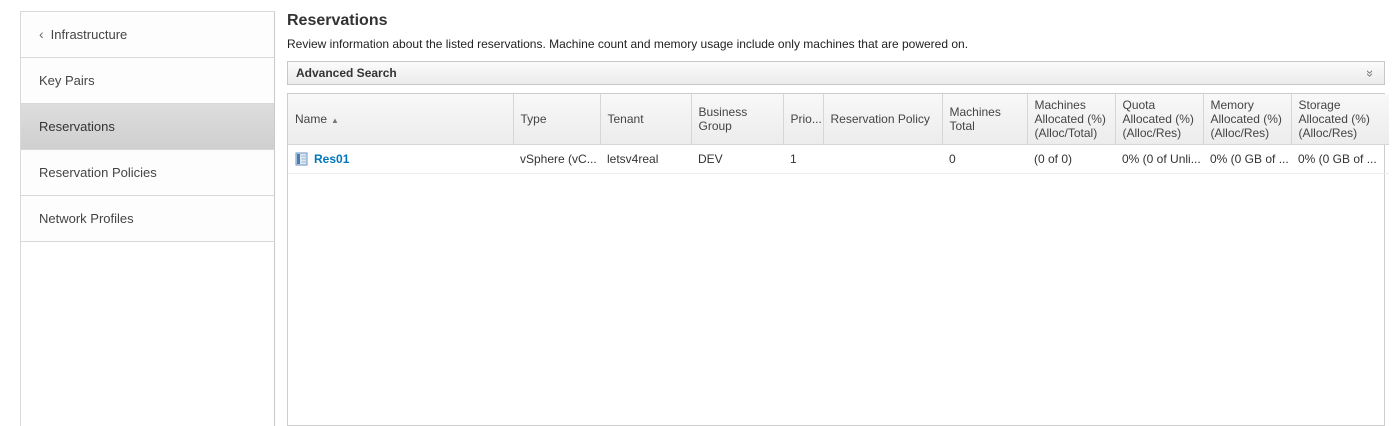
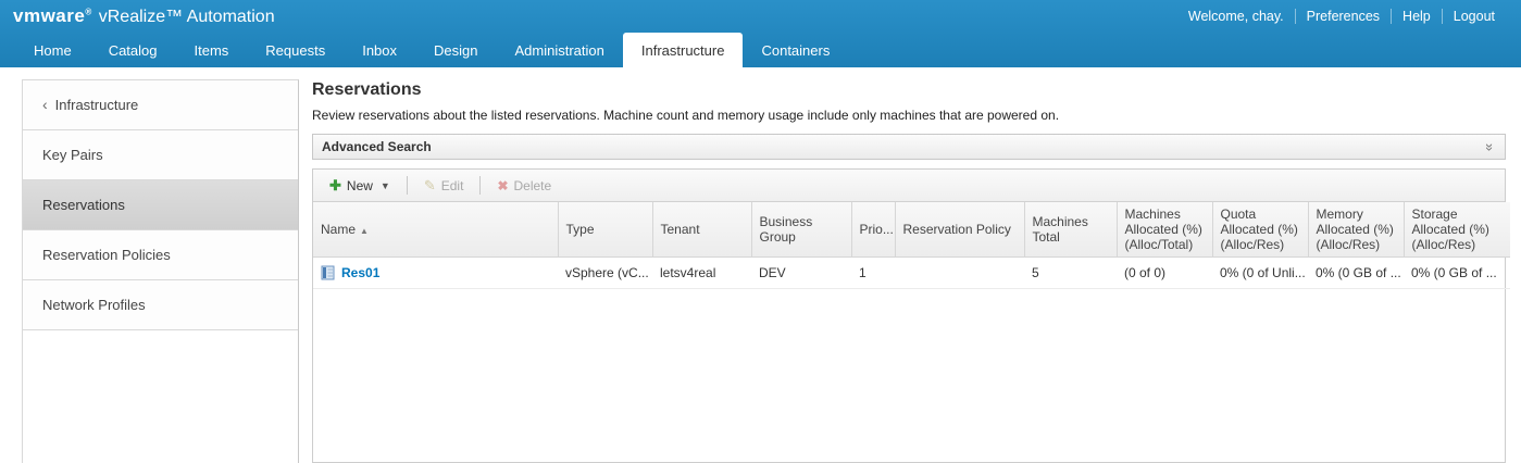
+ vmware®
+ vRealize™ Automation
+ Welcome, chay.
+ Preferences
+ Help
+ Logout
+ Home
+ Catalog
+ Items
+ Requests
+ Inbox
+ Design
+ Administration
+ Infrastructure
+ Containers
  ‹ Infrastructure
  Key Pairs
  Reservations
  Reservation Policies
  Network Profiles
  Reservations
- Review information about the listed reservations. Machine count and memory usage include only machines that are powered on.
+ Review reservations about the listed reservations. Machine count and memory usage include only machines that are powered on.
  Advanced Search
+ ✚
+ New
+ ▼
+ ✎
+ Edit
+ ✖
+ Delete
  Name ▲	Type	Tenant	Business Group	Prio...	Reservation Policy	Machines Total	Machines Allocated (%) (Alloc/Total)	Quota Allocated (%) (Alloc/Res)	Memory Allocated (%) (Alloc/Res)	Storage Allocated (%) (Alloc/Res)
- Res01	vSphere (vC...	letsv4real	DEV	1		0	(0 of 0)	0% (0 of Unli...	0% (0 GB of ...	0% (0 GB of ...
+ Res01	vSphere (vC...	letsv4real	DEV	1		5	(0 of 0)	0% (0 of Unli...	0% (0 GB of ...	0% (0 GB of ...
